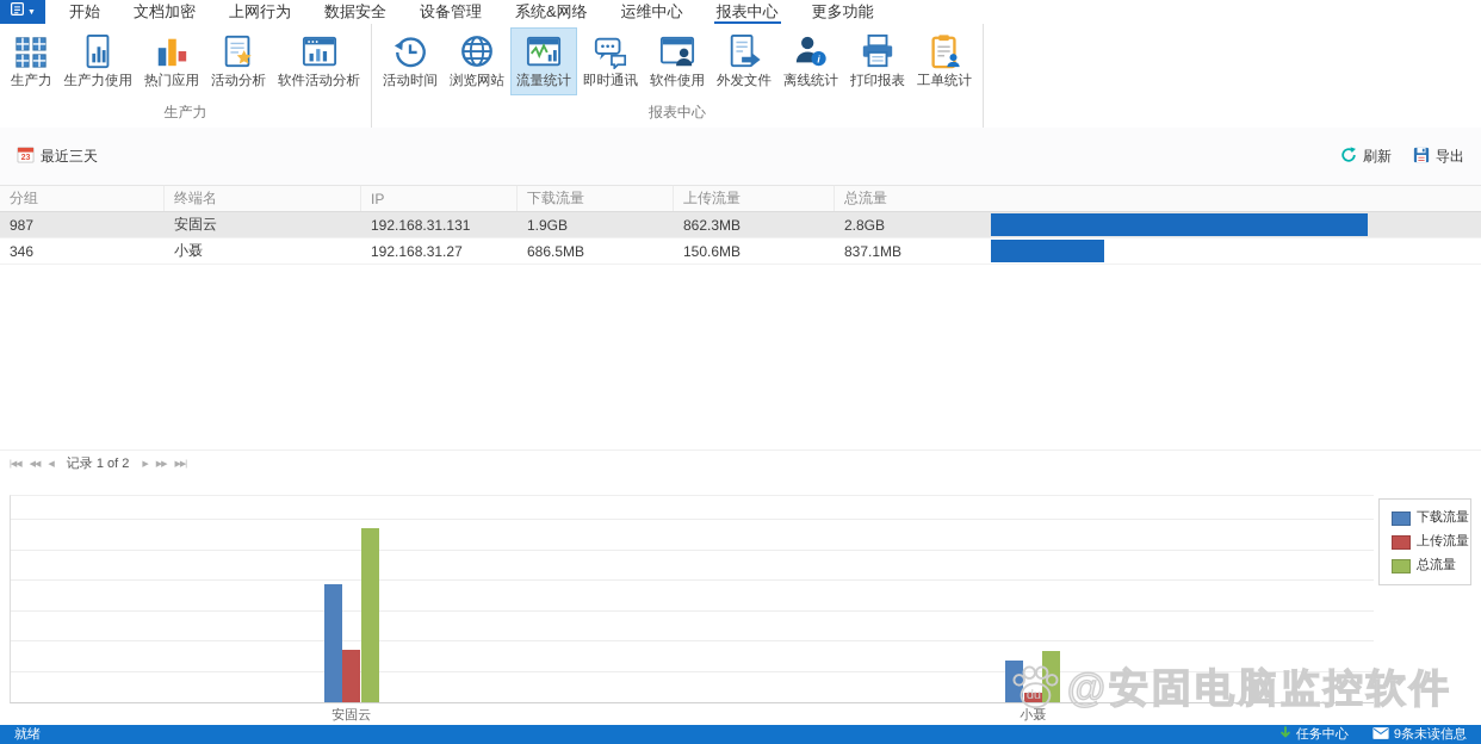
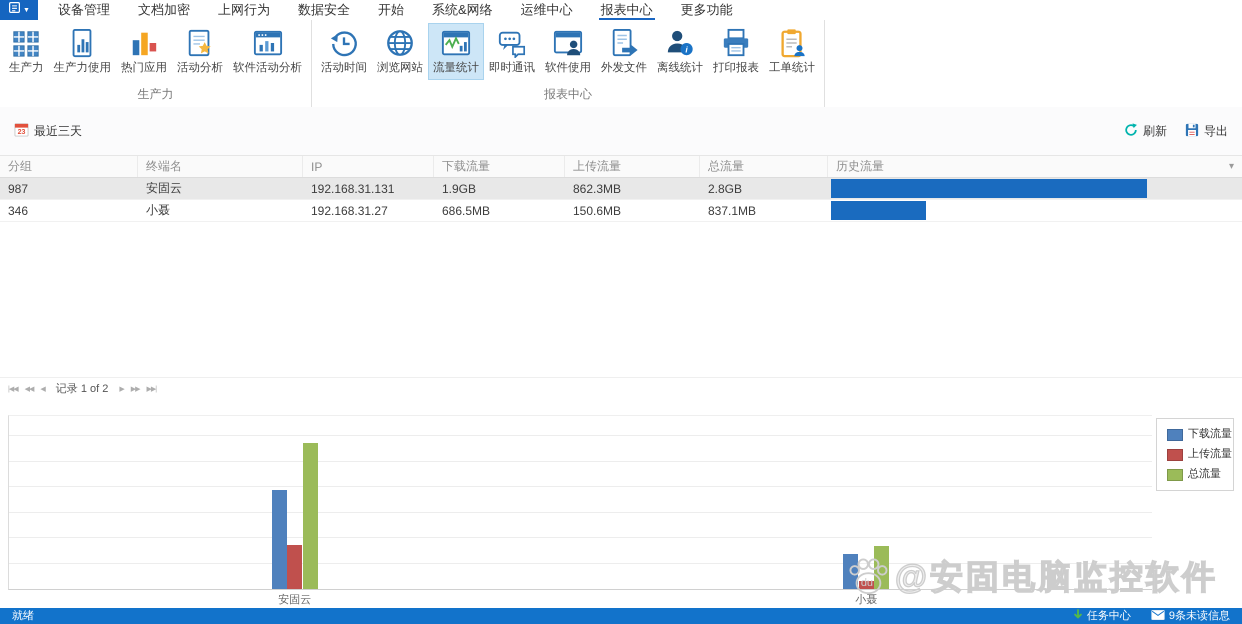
- 开始
+ 设备管理
  文档加密
  上网行为
  数据安全
- 设备管理
+ 开始
  系统&网络
  运维中心
  报表中心
  更多功能
  生产力
  生产力使用
  热门应用
  活动分析
  软件活动分析
  生产力
  活动时间
  浏览网站
  流量统计
  即时通讯
  软件使用
  外发文件
  i
  离线统计
  打印报表
  工单统计
  报表中心
  最近三天
  刷新
  导出
  分组
  终端名
  IP
  下载流量
  上传流量
  总流量
+ 历史流量
+ ▾
  987
  安固云
  192.168.31.131
  1.9GB
  862.3MB
  2.8GB
  346
  小聂
  192.168.31.27
  686.5MB
  150.6MB
  837.1MB
  记录 1 of 2
  安固云
  小聂
  下载流量
  上传流量
  总流量
  du
  @安固电脑监控软件
  就绪
  任务中心
  9条未读信息
